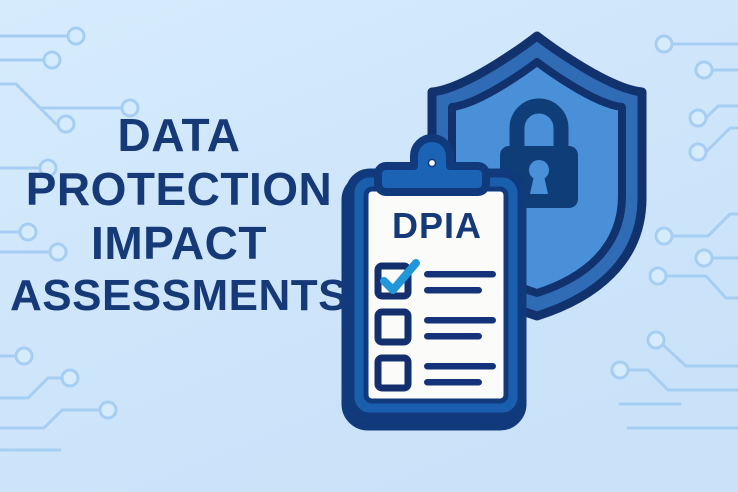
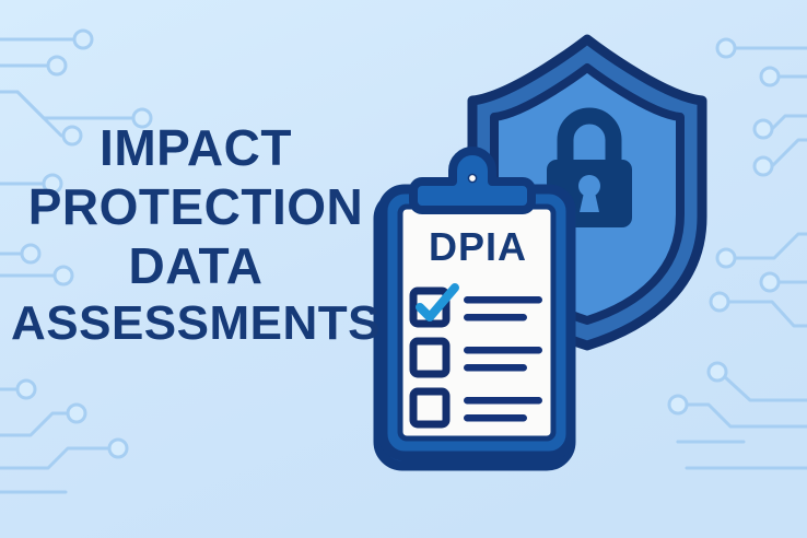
- DATA
+ IMPACT
  PROTECTION
- IMPACT
+ DATA
  ASSESSMENTS
  DPIA
